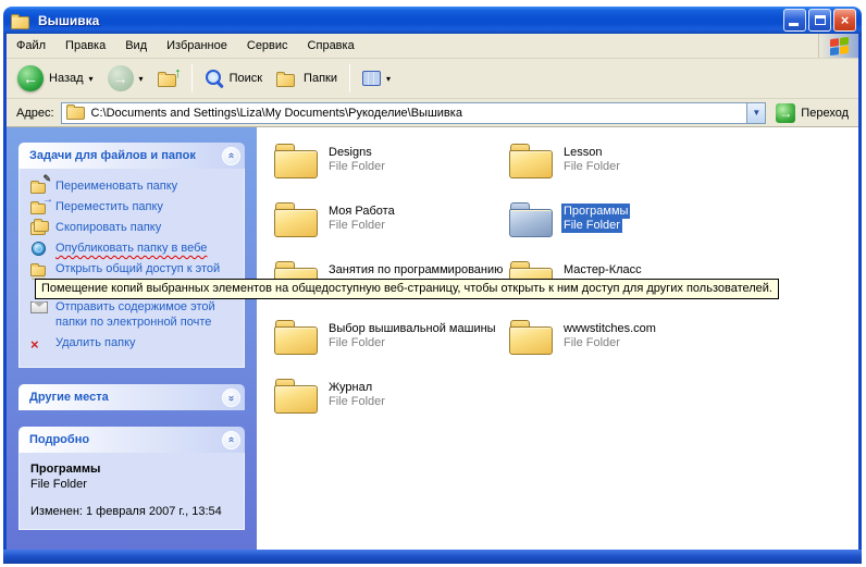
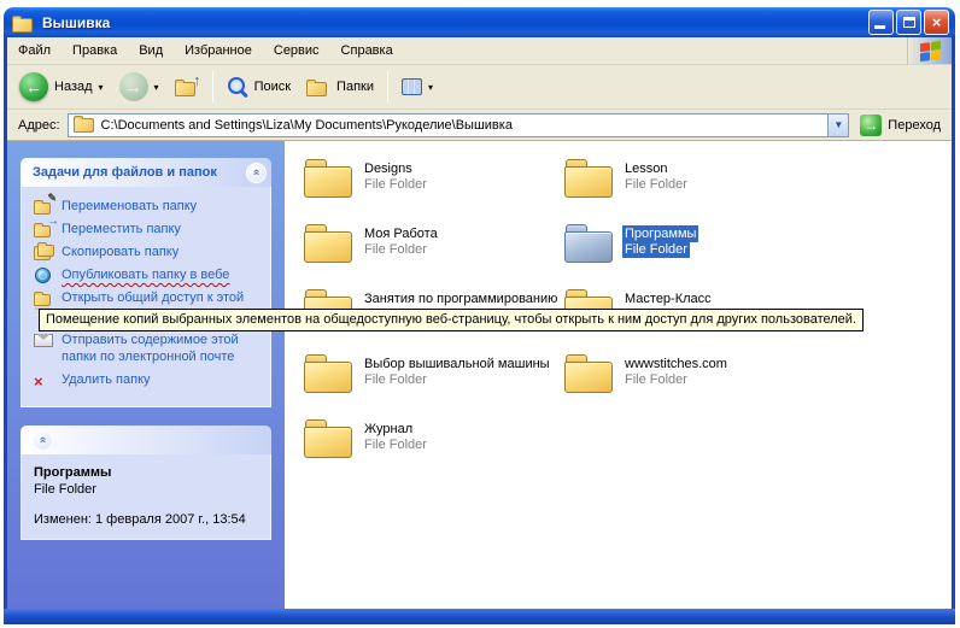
  Вышивка
  ×
  Файл
  Правка
  Вид
  Избранное
  Сервис
  Справка
  ←
  Назад
  ▾
  →
  ▾
  ↑
  Поиск
  Папки
  ▾
  Адрес:
  C:\Documents and Settings\Liza\My Documents\Рукоделие\Вышивка
  ▼
  →
  Переход
  Задачи для файлов и папок
  ✎
  Переименовать папку
  →
  Переместить папку
  Скопировать папку
  Опубликовать папку в вебе
  Открыть общий доступ к этой
  Отправить содержимое этой папки по электронной почте
  ×
  Удалить папку
- Другие места
- Подробно
  Программы
  File Folder
  Изменен: 1 февраля 2007 г., 13:54
  Designs
  File Folder
  Lesson
  File Folder
  Моя Работа
  File Folder
  Программы
  File Folder
  Занятия по программированию
  Мастер-Класс
  Выбор вышивальной машины
  File Folder
  wwwstitches.com
  File Folder
  Журнал
  File Folder
  Помещение копий выбранных элементов на общедоступную веб-страницу, чтобы открыть к ним доступ для других пользователей.
